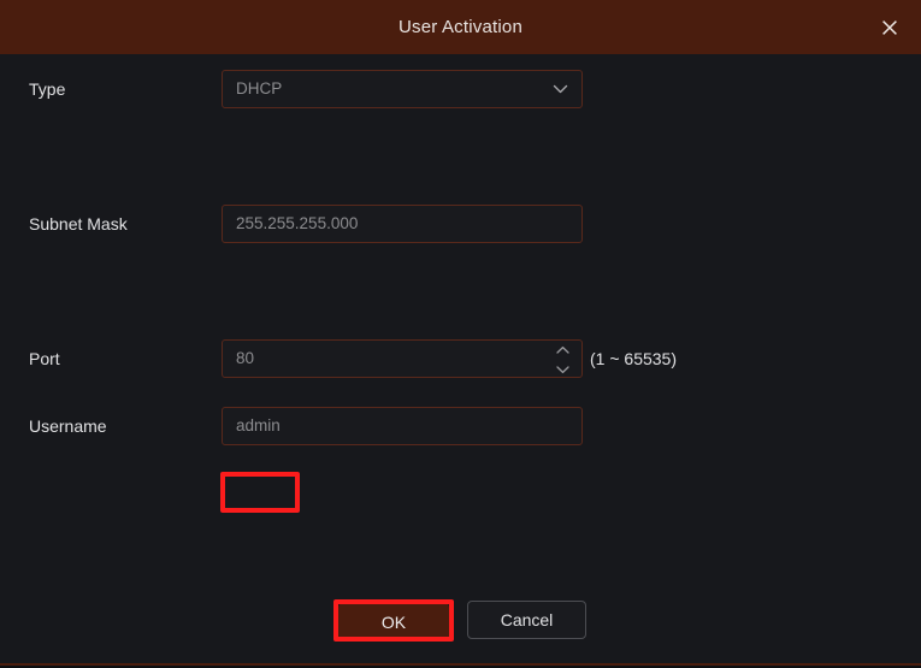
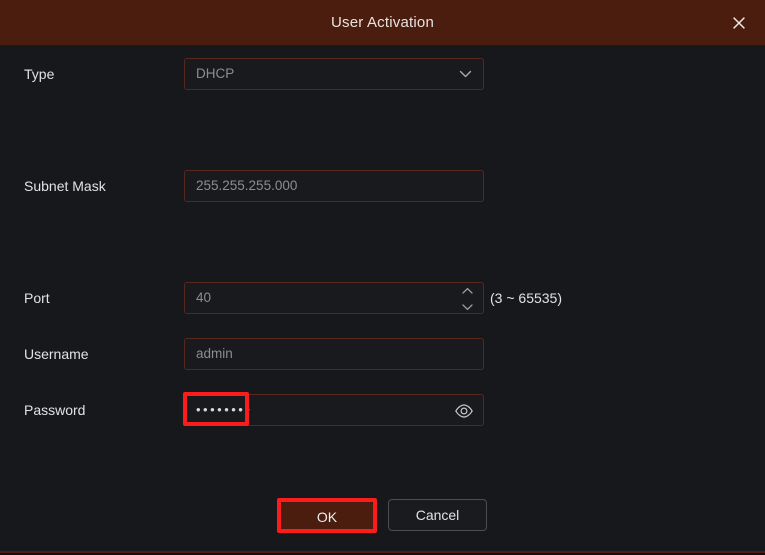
  User Activation
  Type
  DHCP
  Subnet Mask
  255.255.255.000
  Port
- 80
+ 40
- (1 ~ 65535)
+ (3 ~ 65535)
  Username
  admin
+ Password
+ ••••••••
  OK
  Cancel
